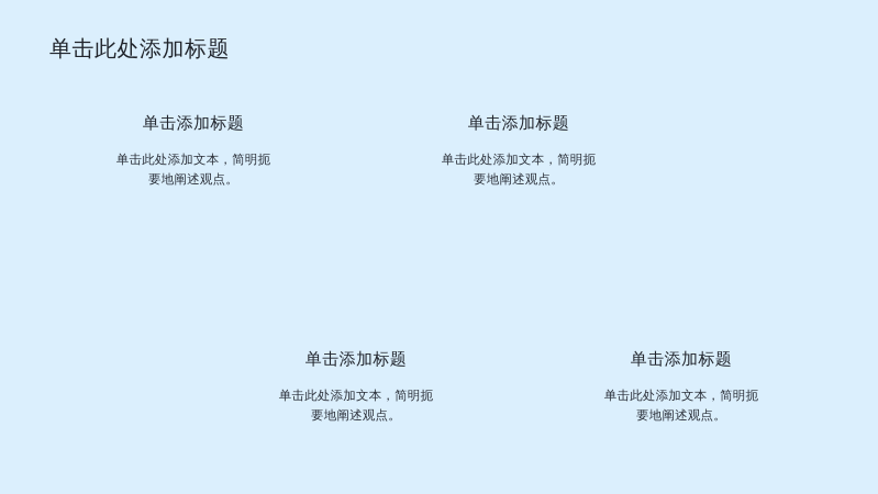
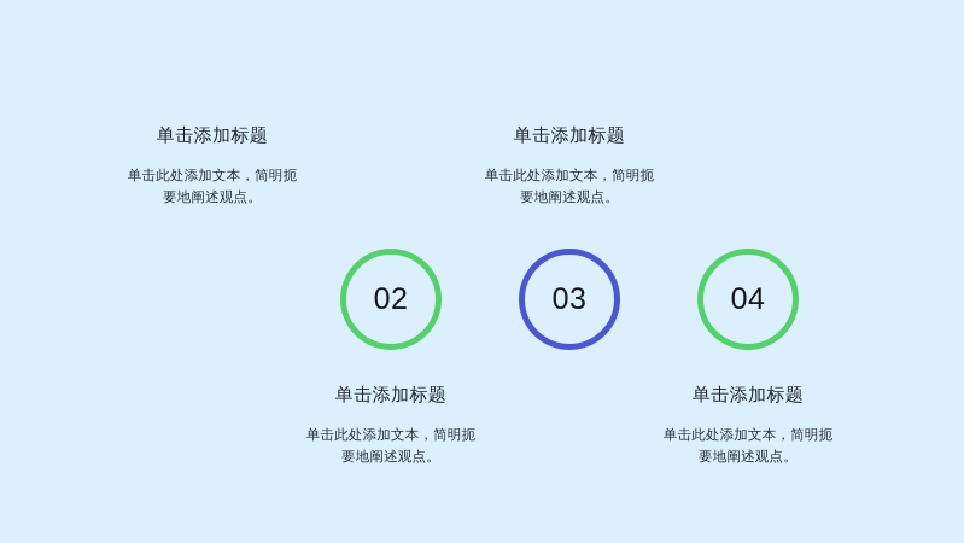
- 单击此处添加标题
  单击添加标题
  单击此处添加文本，简明扼要地阐述观点。
+ 02
  单击添加标题
  单击此处添加文本，简明扼要地阐述观点。
  单击添加标题
  单击此处添加文本，简明扼要地阐述观点。
+ 03
+ 04
  单击添加标题
  单击此处添加文本，简明扼要地阐述观点。
